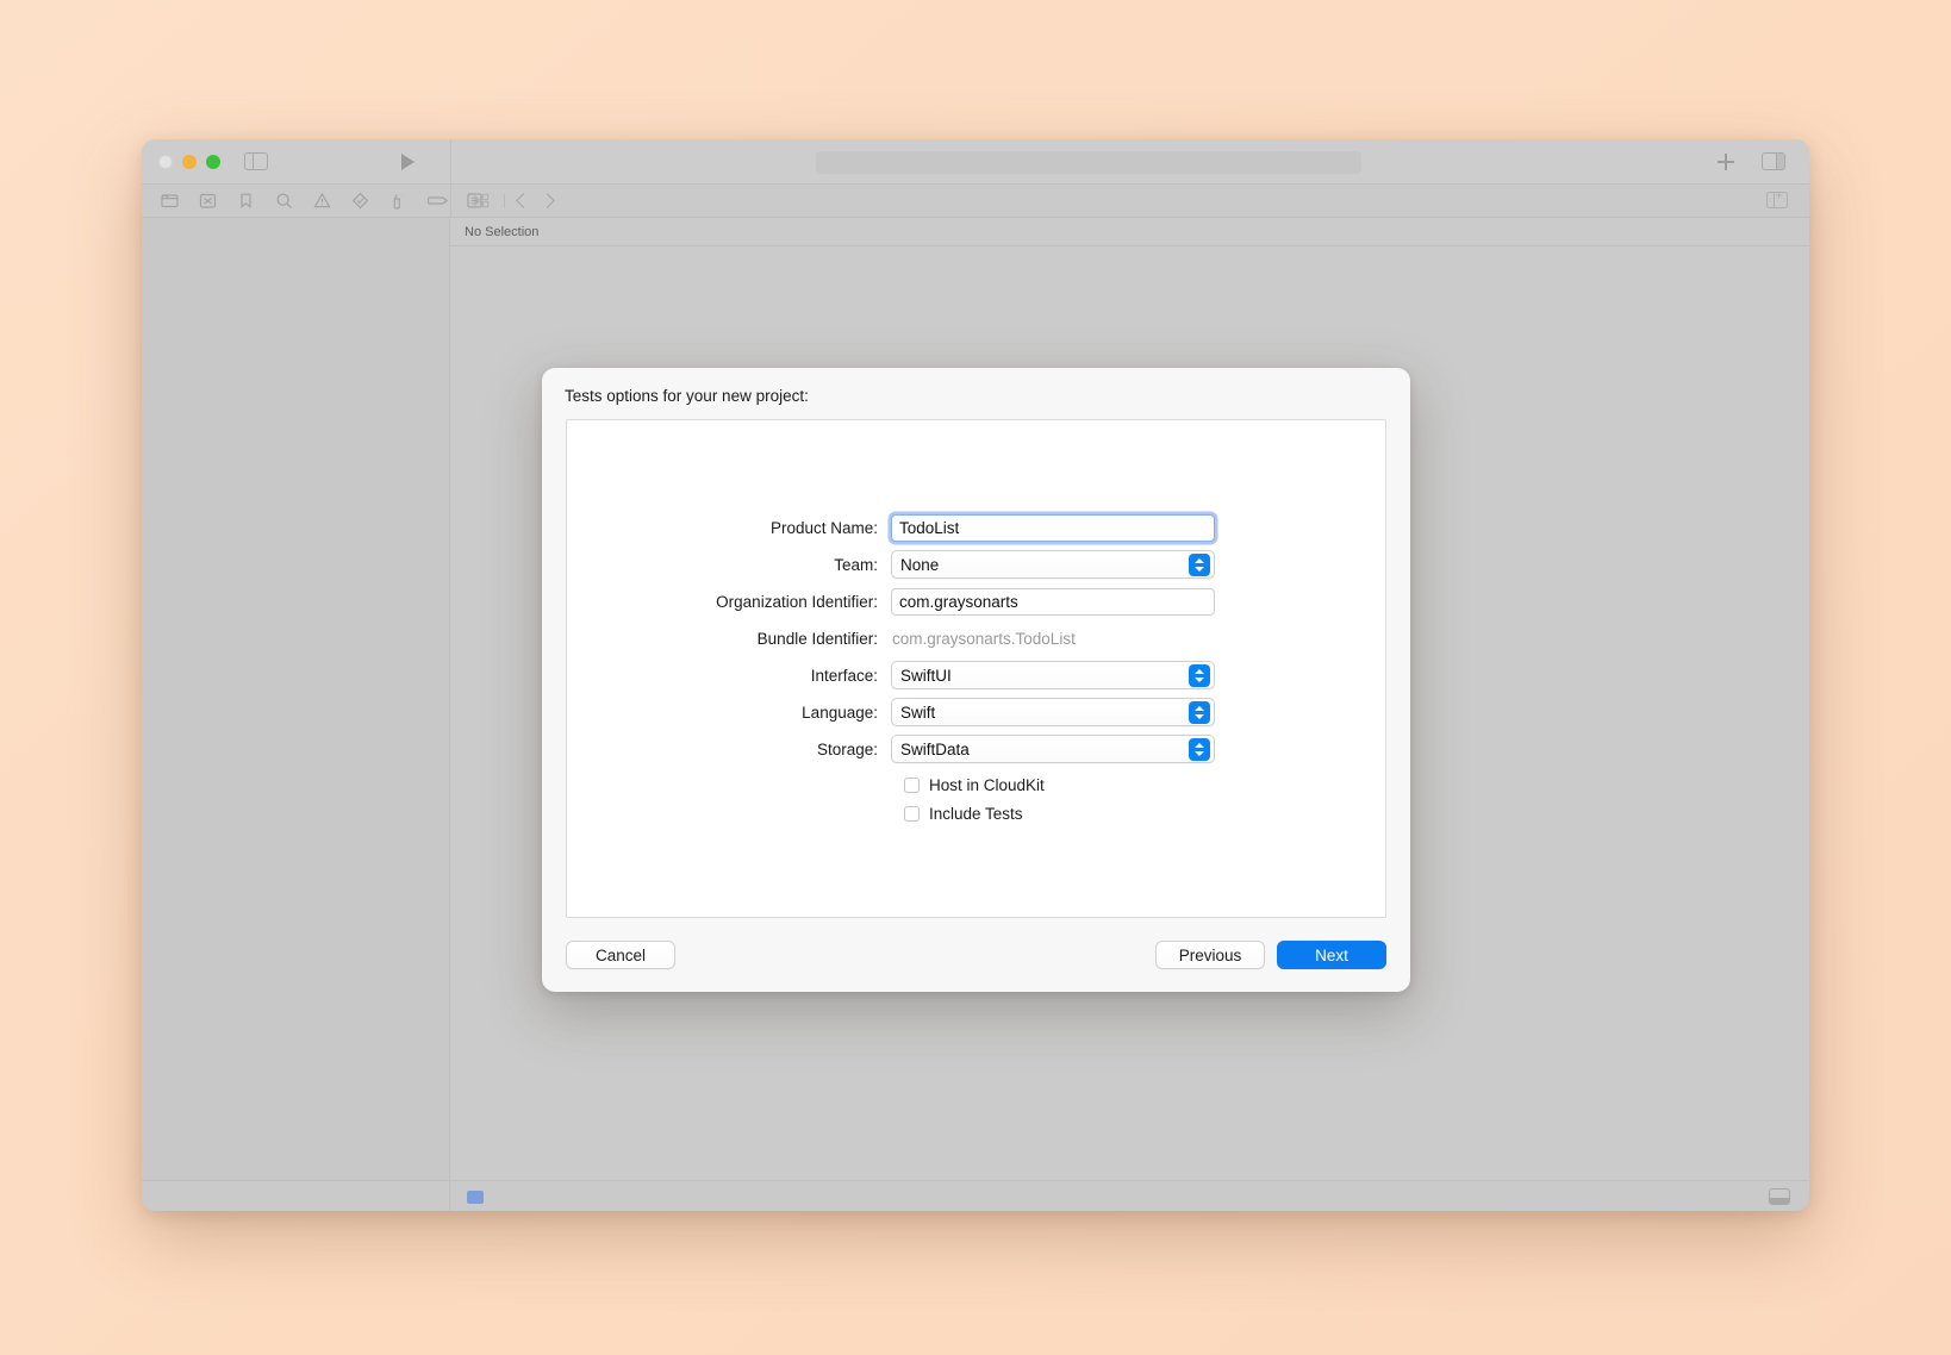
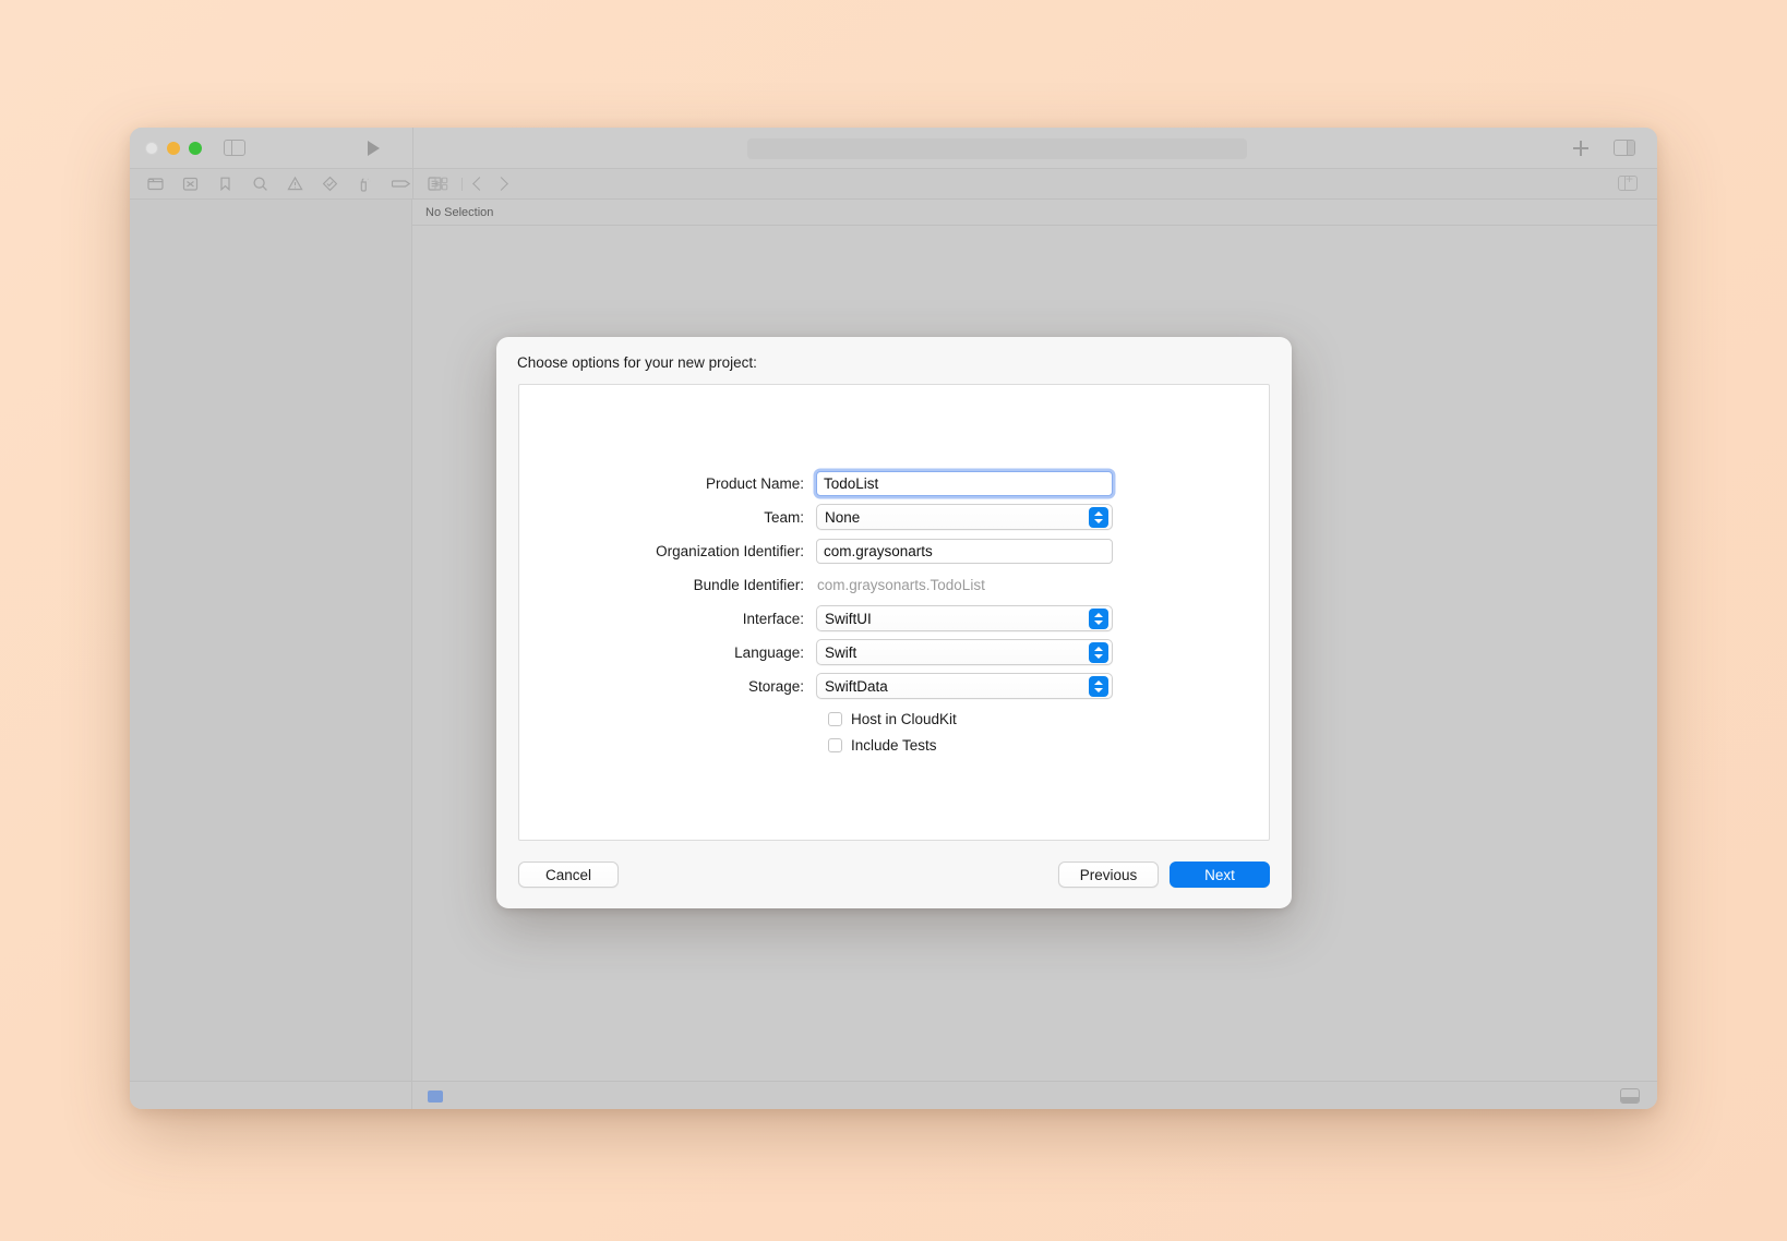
  No Selection
- Tests options for your new project:
+ Choose options for your new project:
  Product Name:
  TodoList
  Team:
  None
  Organization Identifier:
  com.graysonarts
  Bundle Identifier:
  com.graysonarts.TodoList
  Interface:
  SwiftUI
  Language:
  Swift
  Storage:
  SwiftData
  Host in CloudKit
  Include Tests
  Cancel
  Previous
  Next
